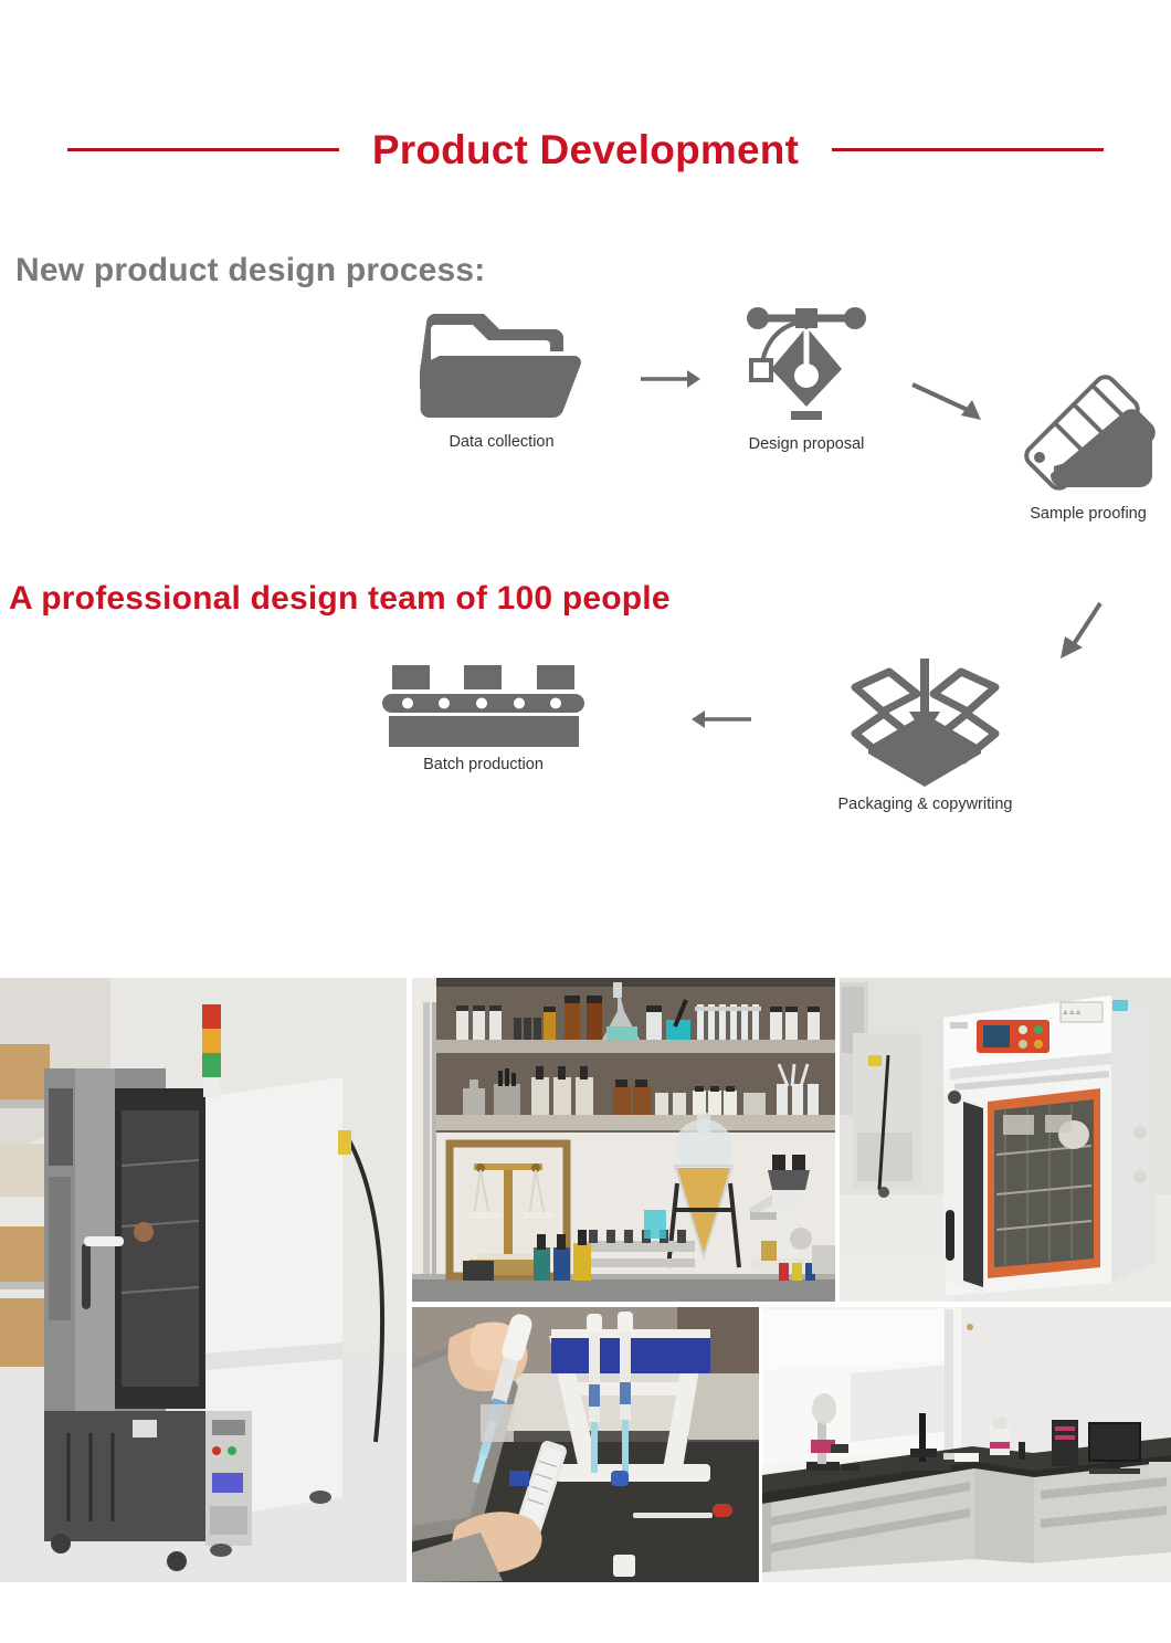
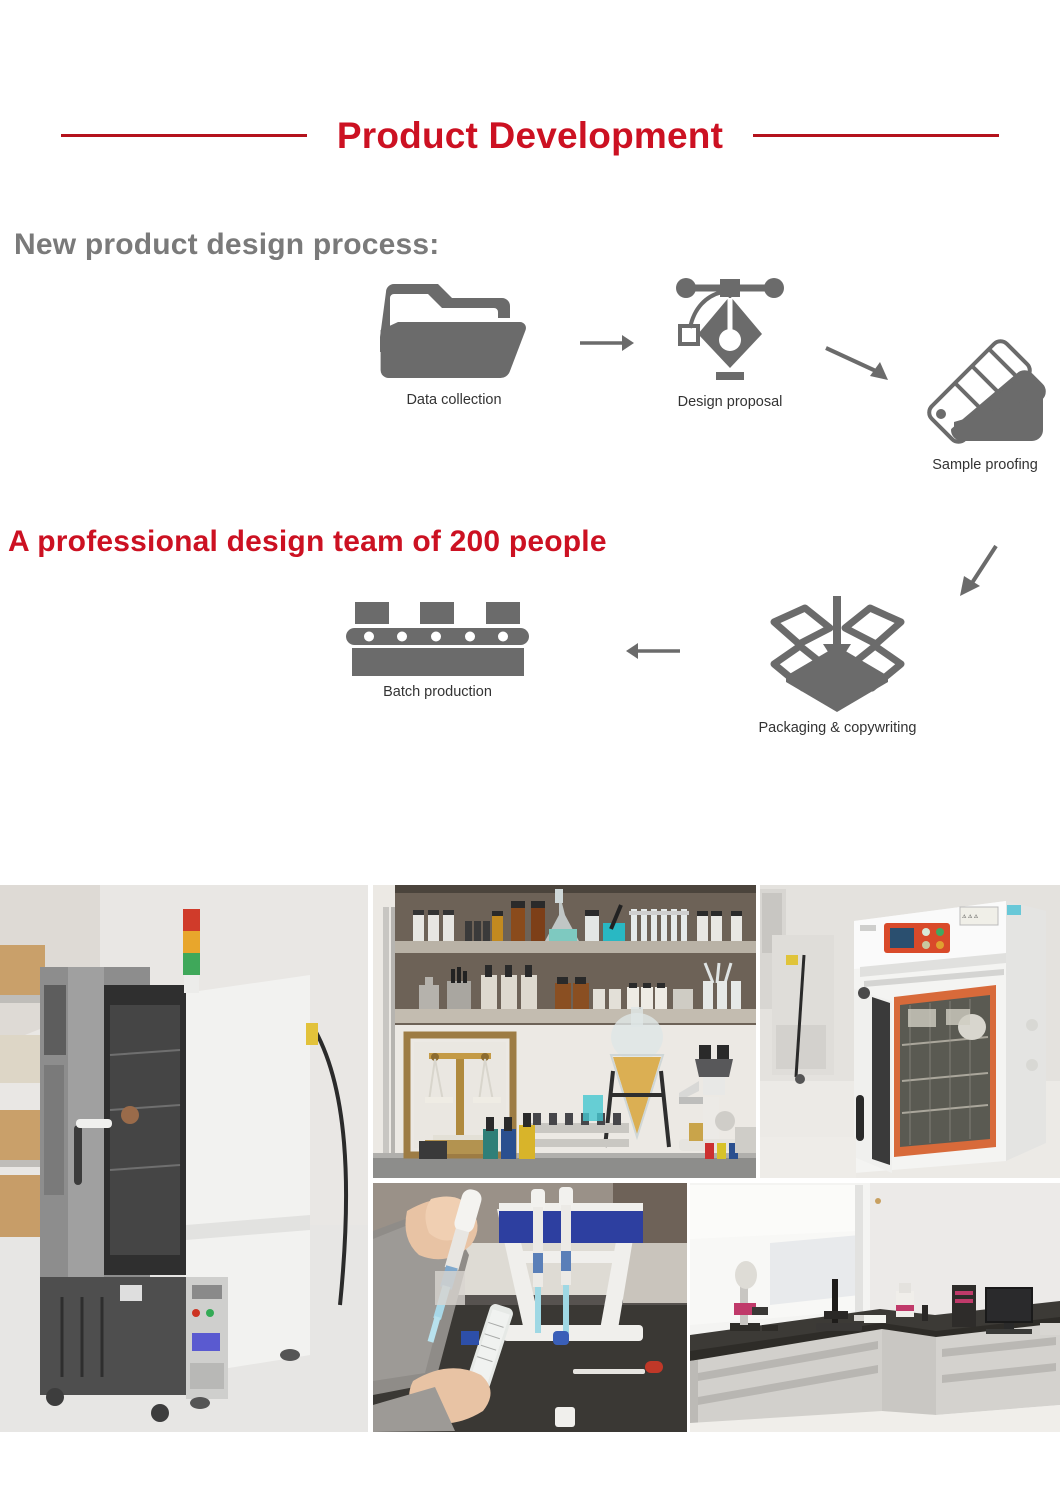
  Product Development
  New product design process:
- A professional design team of 100 people
+ A professional design team of 200 people
  Data collection
  Design proposal
  Sample proofing
  Packaging & copywriting
  Batch production
